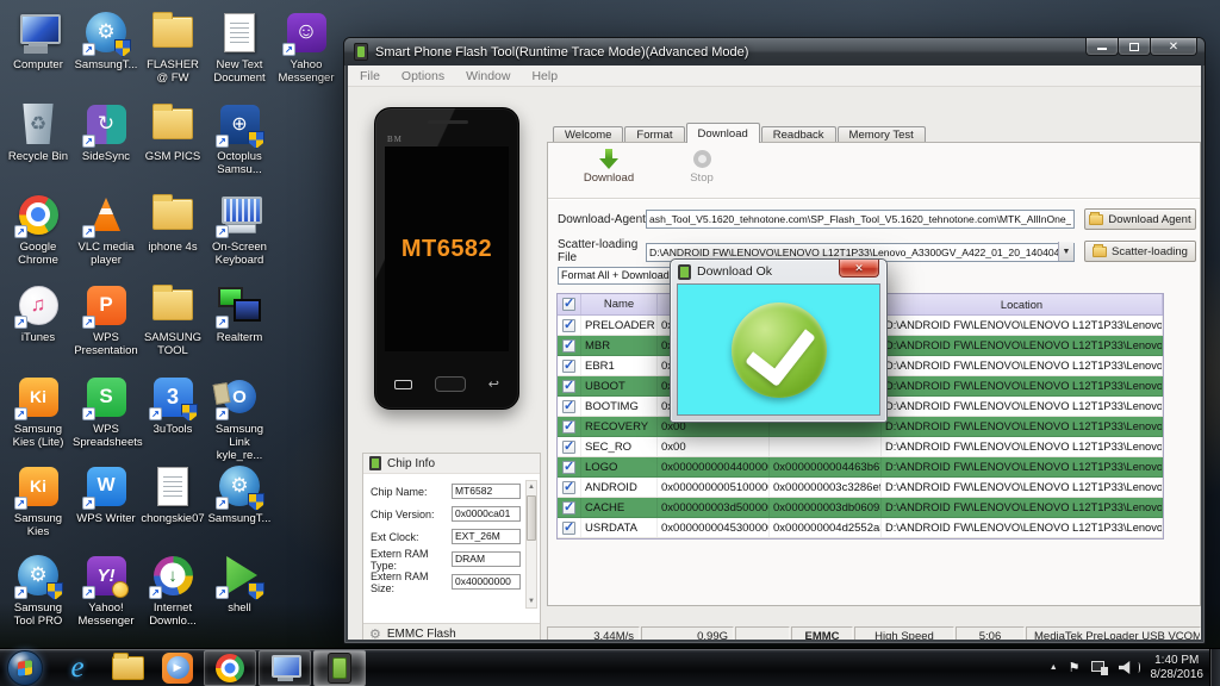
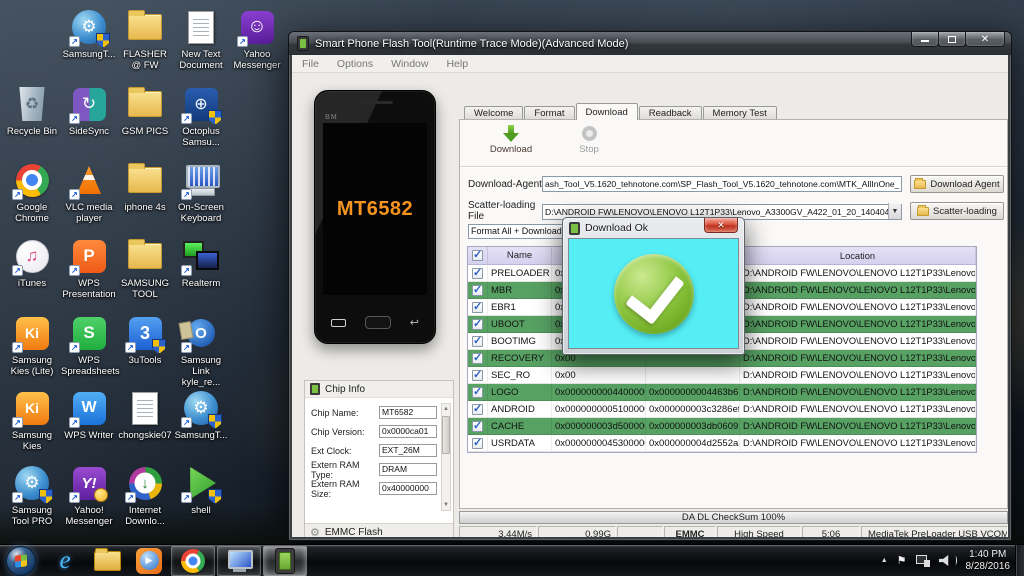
- Computer
  ⚙
  ↗
  SamsungT...
  FLASHER @ FW
  New Text Document
  ☺
  ↗
  Yahoo Messenger
  ♻
  Recycle Bin
  ↻
  ↗
  SideSync
  GSM PICS
  ⊕
  ↗
  Octoplus Samsu...
  ↗
  Google Chrome
  ↗
  VLC media player
  iphone 4s
  ↗
  On-Screen Keyboard
  ♫
  ↗
  iTunes
  P
  ↗
  WPS Presentation
  SAMSUNG TOOL
  ↗
  Realterm
  Ki
  ↗
  Samsung Kies (Lite)
  S
  ↗
  WPS Spreadsheets
  3
  ↗
  3uTools
  O
  ↗
  Samsung Link kyle_re...
  Ki
  ↗
  Samsung Kies
  W
  ↗
  WPS Writer
  chongskie07
  ⚙
  ↗
  SamsungT...
  ⚙
  ↗
  Samsung Tool PRO
  Y!
  ↗
  Yahoo! Messenger
  ↓
  ↗
  Internet Downlo...
  ↗
  shell
  Smart Phone Flash Tool(Runtime Trace Mode)(Advanced Mode)
  ✕
  File
  Options
  Window
  Help
  BM
  MT6582
  ↩
  Chip Info
  Chip Name:
  MT6582
  Chip Version:
  0x0000ca01
  Ext Clock:
  EXT_26M
  Extern RAM Type:
  DRAM
  Extern RAM Size:
  0x40000000
  ⚙
  EMMC Flash
  Welcome
  Format
  Download
  Readback
  Memory Test
  Download
  Stop
  Download-Agent
  ash_Tool_V5.1620_tehnotone.com\SP_Flash_Tool_V5.1620_tehnotone.com\MTK_AllInOne_
  Download Agent
  Scatter-loading File
  D:\ANDROID FW\LENOVO\LENOVO L12T1P33\Lenovo_A3300GV_A422_01_20_14040
  Scatter-loading
  Format All + Download
  Name
  Location
  PRELOADER
  D:\ANDROID FW\LENOVO\LENOVO L12T1P33\Lenovo
  MBR
  D:\ANDROID FW\LENOVO\LENOVO L12T1P33\Lenovo
  EBR1
  D:\ANDROID FW\LENOVO\LENOVO L12T1P33\Lenovo
  UBOOT
  D:\ANDROID FW\LENOVO\LENOVO L12T1P33\Lenovo
  BOOTIMG
  D:\ANDROID FW\LENOVO\LENOVO L12T1P33\Lenovo
  RECOVERY
  0x00
  D:\ANDROID FW\LENOVO\LENOVO L12T1P33\Lenovo
  SEC_RO
  0x00
  D:\ANDROID FW\LENOVO\LENOVO L12T1P33\Lenovo
  LOGO
  0x000000000440000
  0x0000000004463b6
  D:\ANDROID FW\LENOVO\LENOVO L12T1P33\Lenovo
  ANDROID
  0x000000000510000
  0x000000003c3286ef
  D:\ANDROID FW\LENOVO\LENOVO L12T1P33\Lenovo
  CACHE
  0x000000003d50000
  0x000000003db0609
  D:\ANDROID FW\LENOVO\LENOVO L12T1P33\Lenovo
  USRDATA
  0x000000004530000
  0x000000004d2552a
  D:\ANDROID FW\LENOVO\LENOVO L12T1P33\Lenovo
+ DA DL CheckSum 100%
  3.44M/s
  0.99G
  EMMC
  High Speed
  5:06
  Download Ok
  ✕
  e
  ▶
  ⚑
  1:40 PM
  8/28/2016
